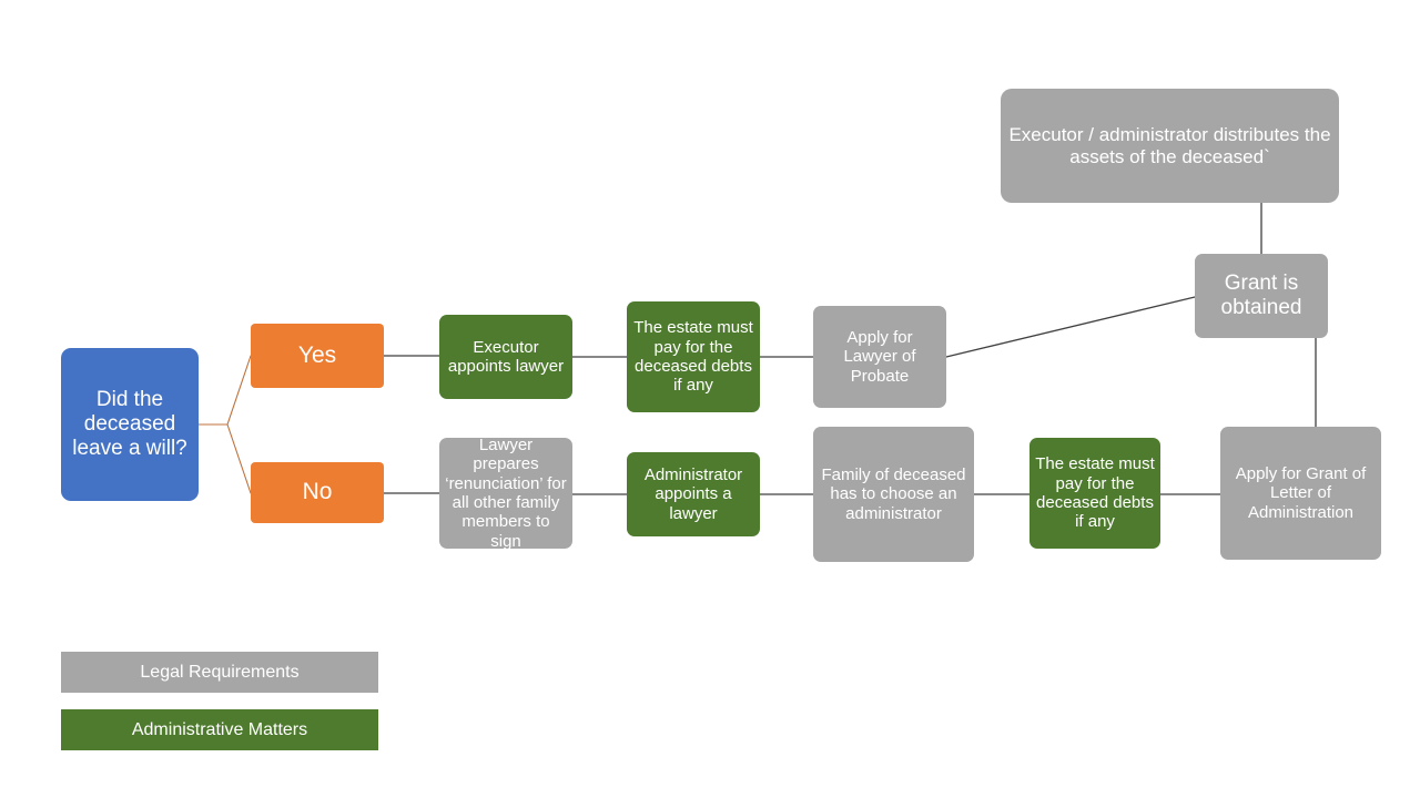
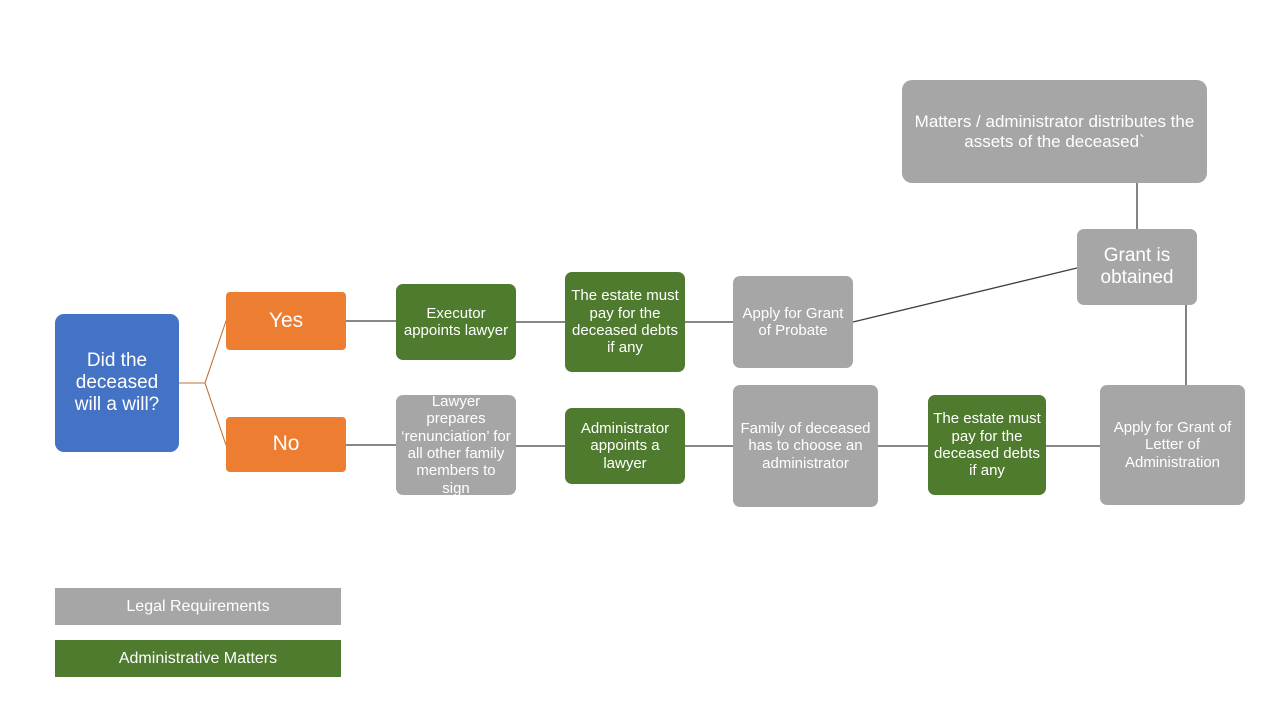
- Did the deceased leave a will?
+ Did the deceased will a will?
  Yes
  No
  Executor appoints lawyer
  The estate must pay for the deceased debts if any
- Apply for Lawyer of Probate
+ Apply for Grant of Probate
  Lawyer prepares ‘renunciation’ for all other family members to sign
  Administrator appoints a lawyer
  Family of deceased has to choose an administrator
  The estate must pay for the deceased debts if any
  Apply for Grant of Letter of Administration
  Grant is obtained
- Executor / administrator distributes the assets of the deceased`
+ Matters / administrator distributes the assets of the deceased`
  Legal Requirements
  Administrative Matters
